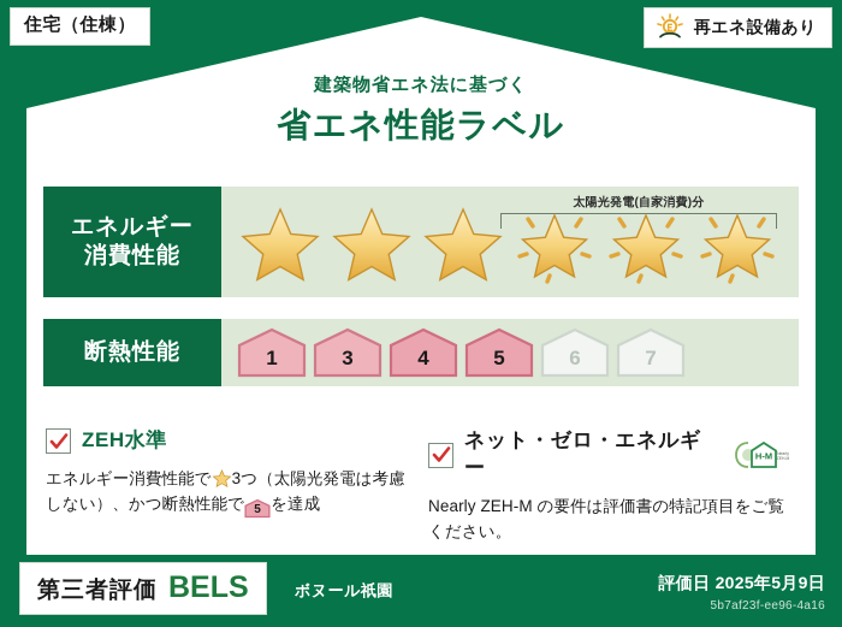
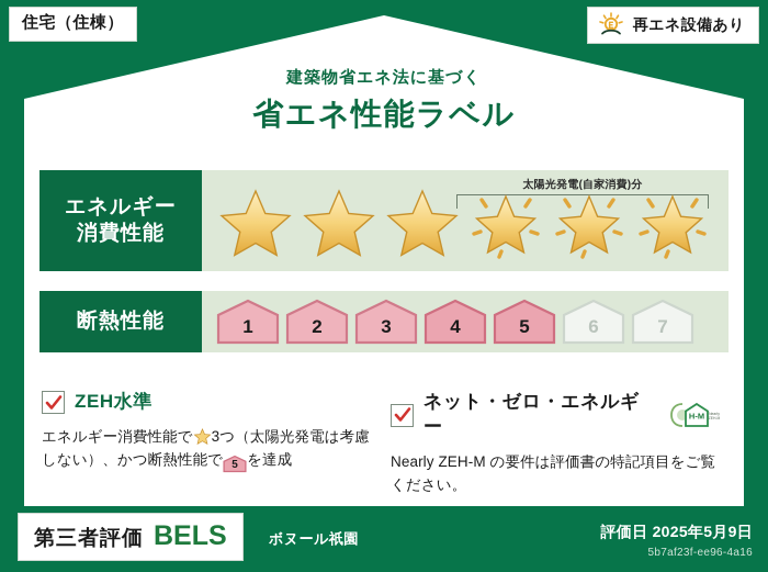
  住宅（住棟）
  再エネ設備あり
  建築物省エネ法に基づく
  省エネ性能ラベル
  エネルギー
  消費性能
  太陽光発電(自家消費)分
  断熱性能
  1
+ 2
  3
  4
  5
  6
  7
  ZEH水準
  エネルギー消費性能で 3つ（太陽光発電は考慮しない）、かつ断熱性能で
  5
  を達成
  ネット・ゼロ・エネルギー
  H-M
  Nearly ZEH-M の要件は評価書の特記項目をご覧ください。
  第三者評価
  BELS
  ボヌール祇園
  評価日 2025年5月9日
  5b7af23f-ee96-4a16
